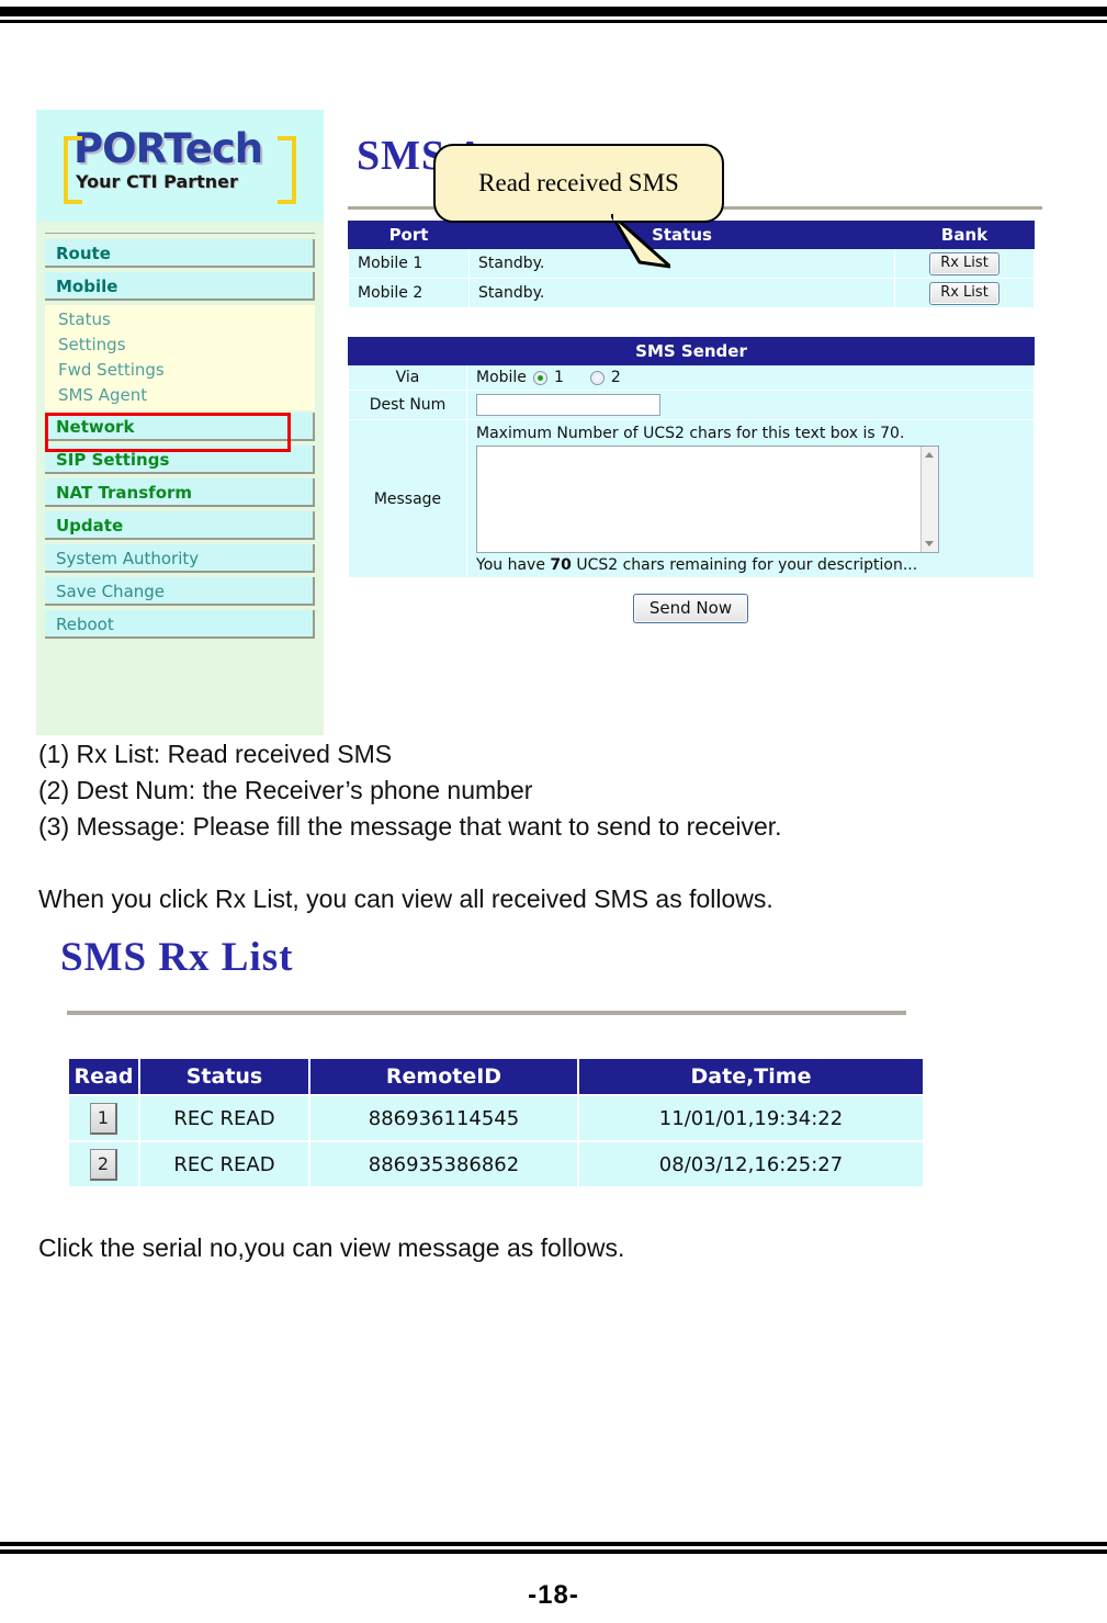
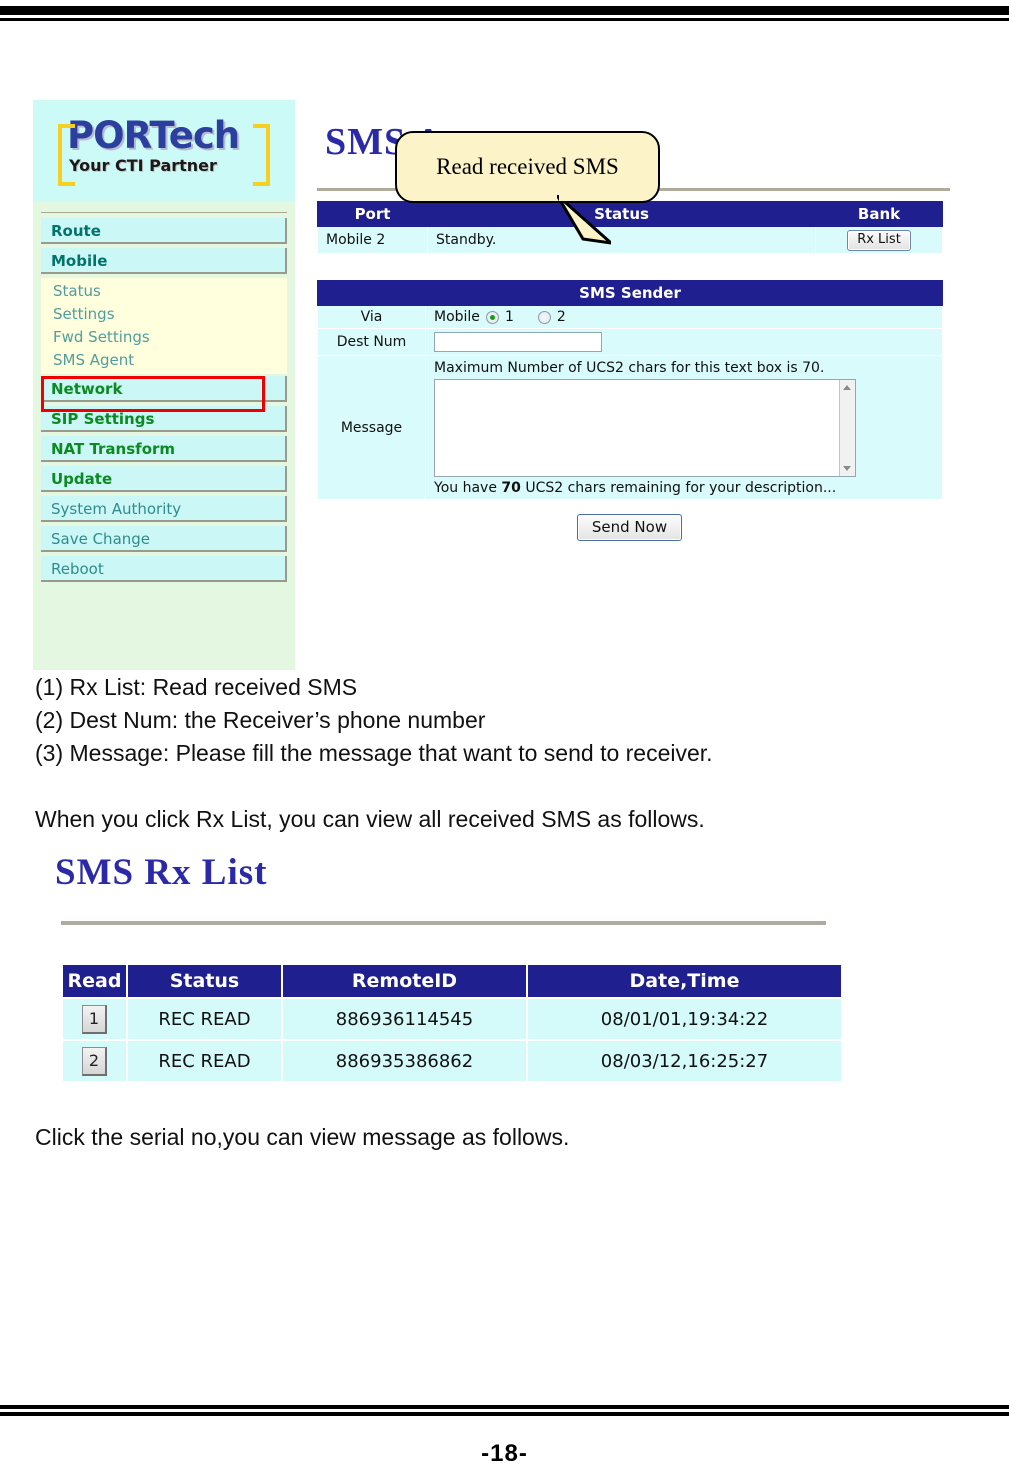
  PORTech
  Your CTI Partner
  Route
  Mobile
  Status
  Settings
  Fwd Settings
  SMS Agent
  Network
  SIP Settings
  NAT Transform
  Update
  System Authority
  Save Change
  Reboot
  Port	Status	Bank
- Mobile 1	Standby.	Rx List
  Mobile 2	Standby.	Rx List
  SMS Sender
  Via	Mobile 1 2
  Dest Num
  Message	Maximum Number of UCS2 chars for this text box is 70. You have 70 UCS2 chars remaining for your description...
  Send Now
  Read received SMS
  (1) Rx List: Read received SMS
  (2) Dest Num: the Receiver’s phone number
  (3) Message: Please fill the message that want to send to receiver.
  When you click Rx List, you can view all received SMS as follows.
  SMS Rx List
  Read	Status	RemoteID	Date,Time
- 1	REC READ	886936114545	11/01/01,19:34:22
+ 1	REC READ	886936114545	08/01/01,19:34:22
  2	REC READ	886935386862	08/03/12,16:25:27
  Click the serial no,you can view message as follows.
  -18-
